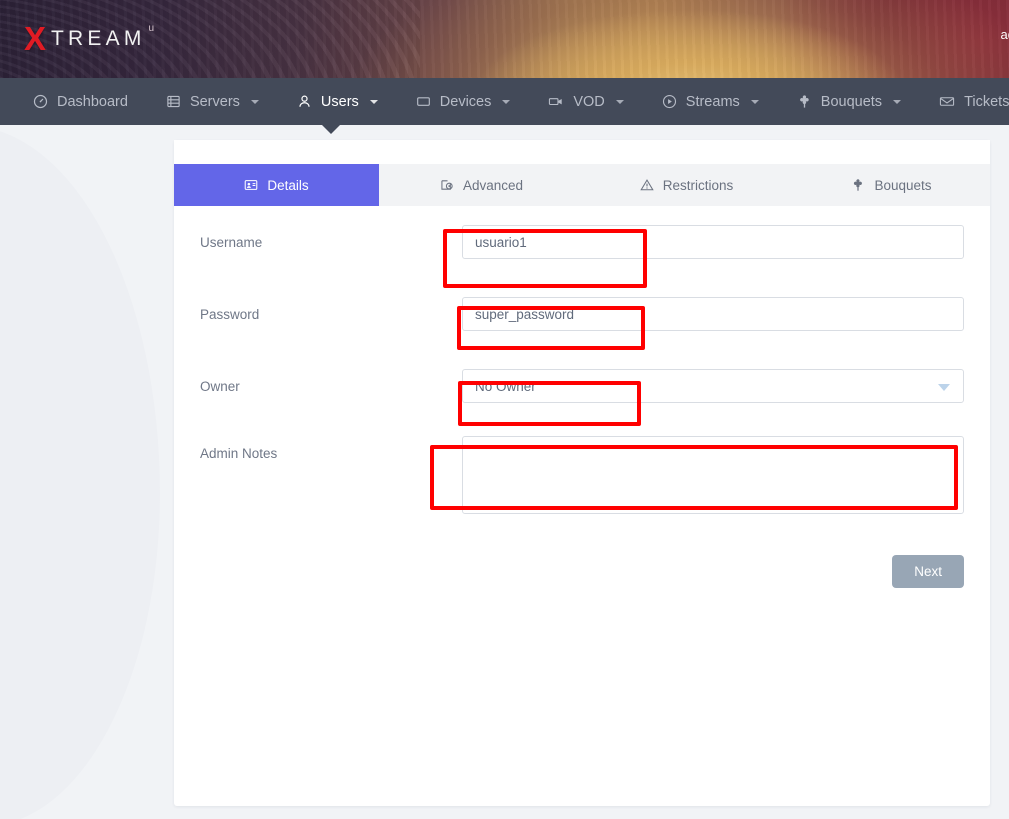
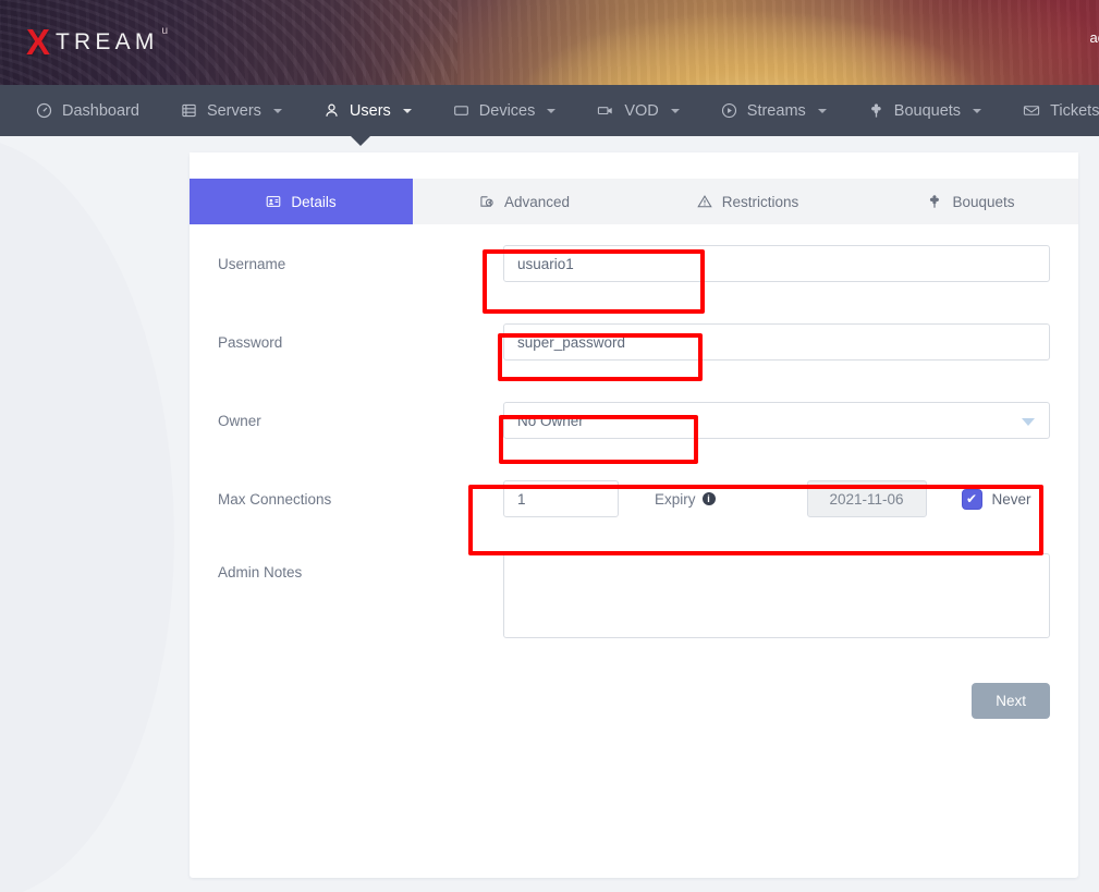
  X
  TREAM
  u
  Dashboard
  Servers
  Users
  Devices
  VOD
  Streams
  Bouquets
  Tickets
  Details
  Advanced
  Restrictions
  Bouquets
  Username
  usuario1
  Password
  super_password
  Owner
  No Owner
+ Max Connections
+ 1
+ Expiry
+ i
+ 2021-11-06
+ ✔
+ Never
  Admin Notes
  Next
